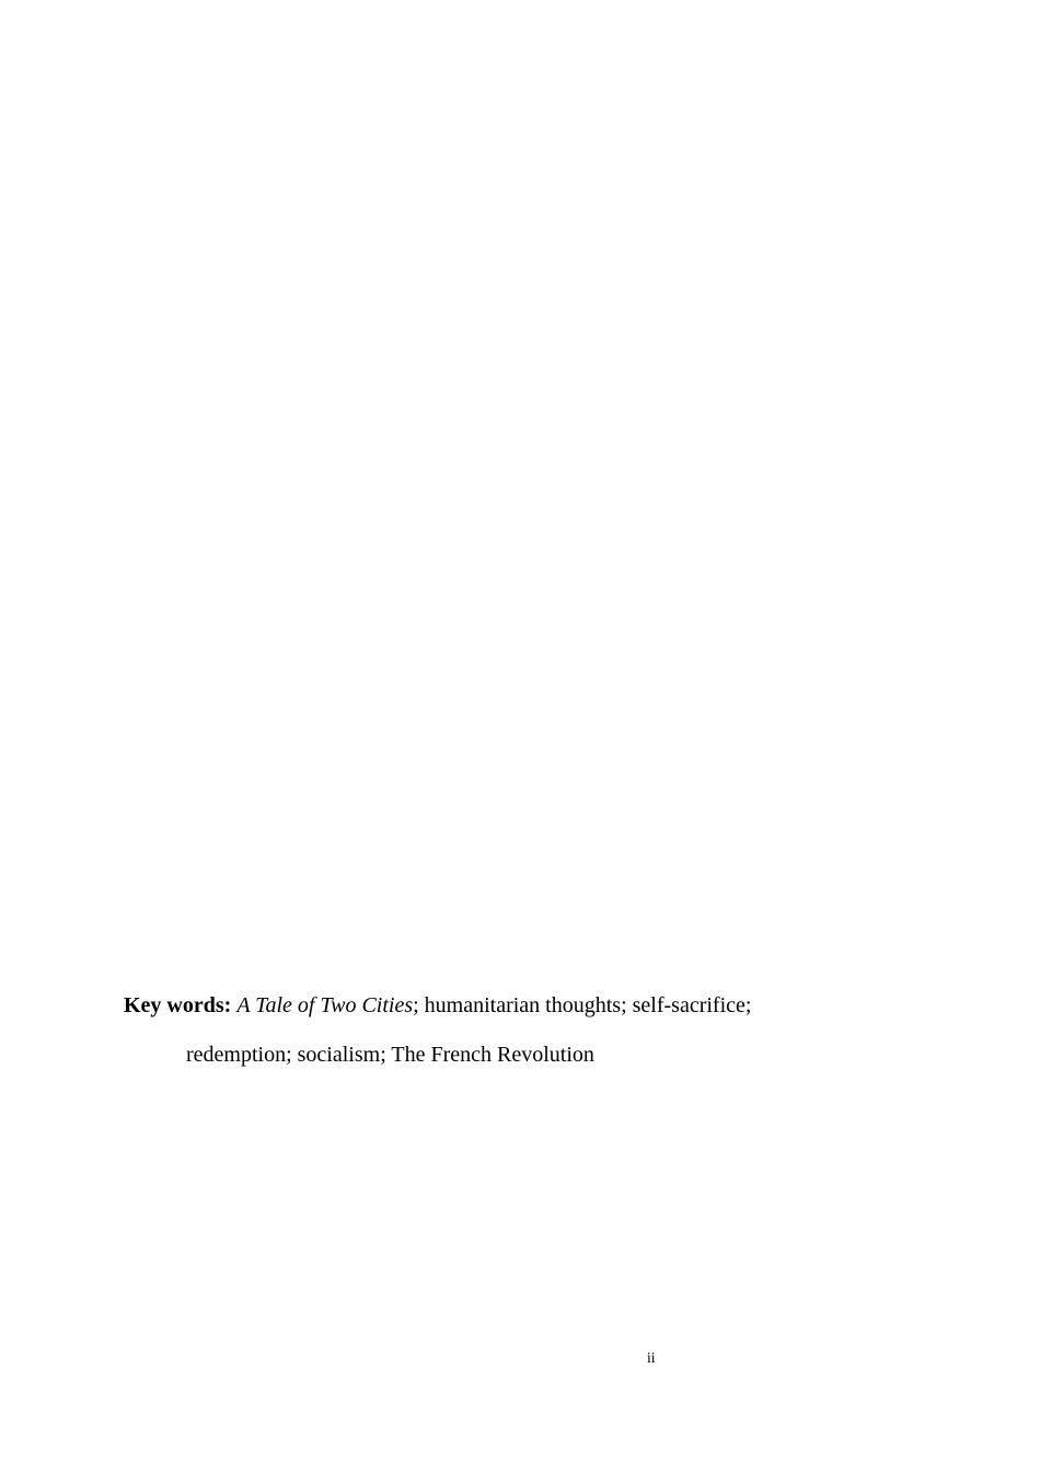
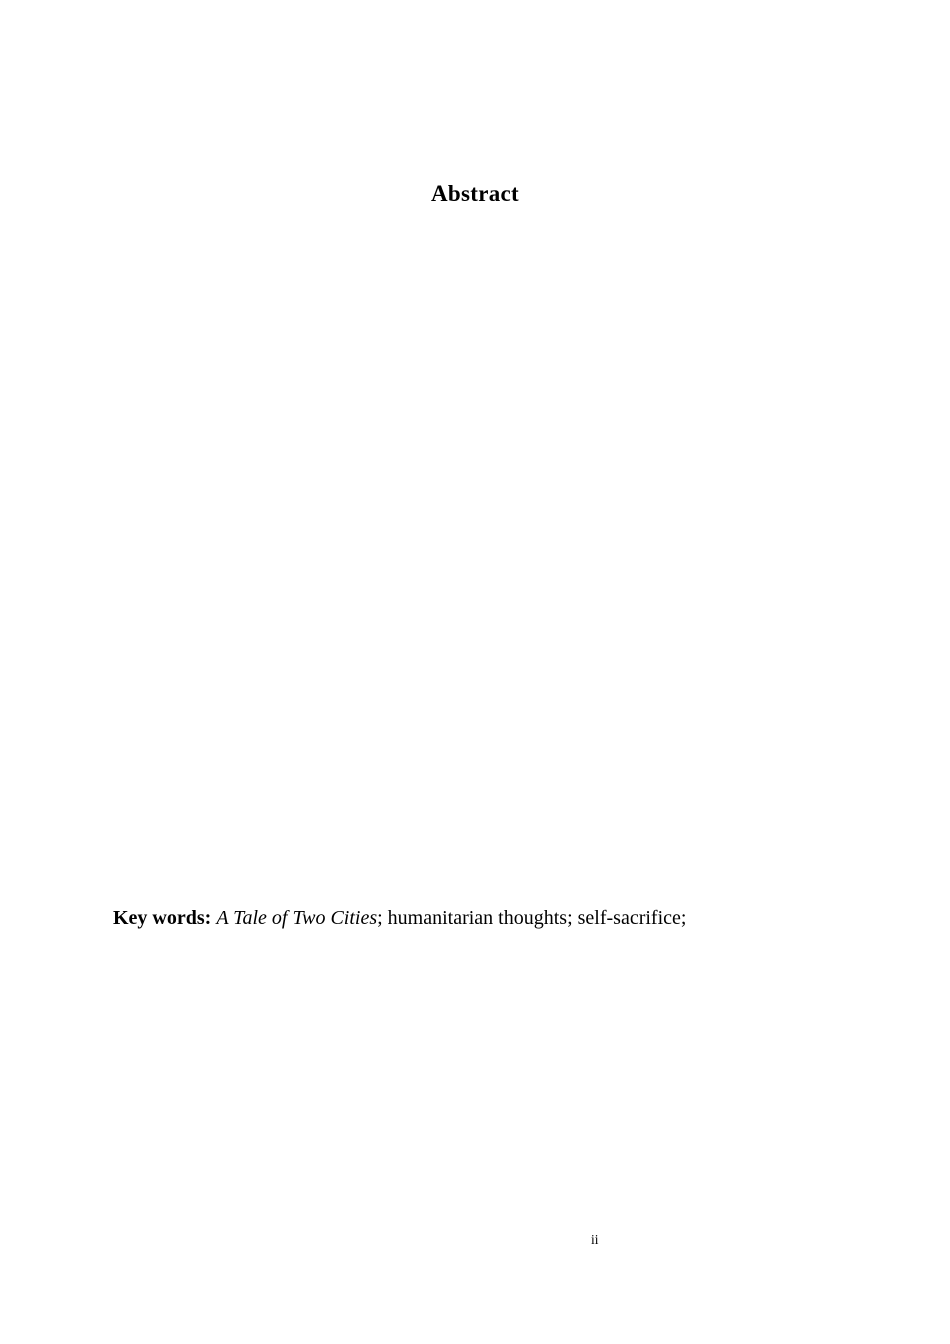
+ Abstract
  Key words: A Tale of Two Cities; humanitarian thoughts; self-sacrifice;
- redemption; socialism; The French Revolution
  ii
